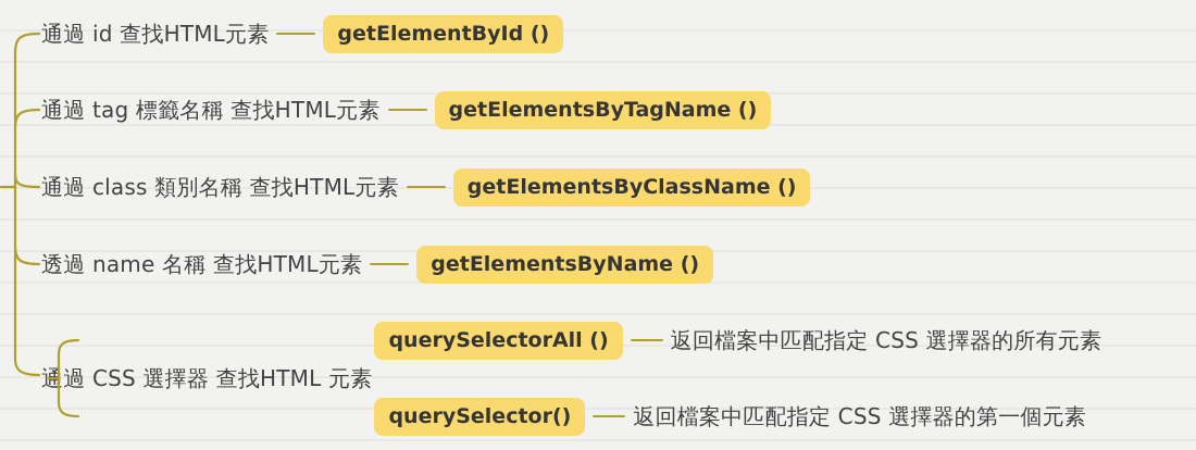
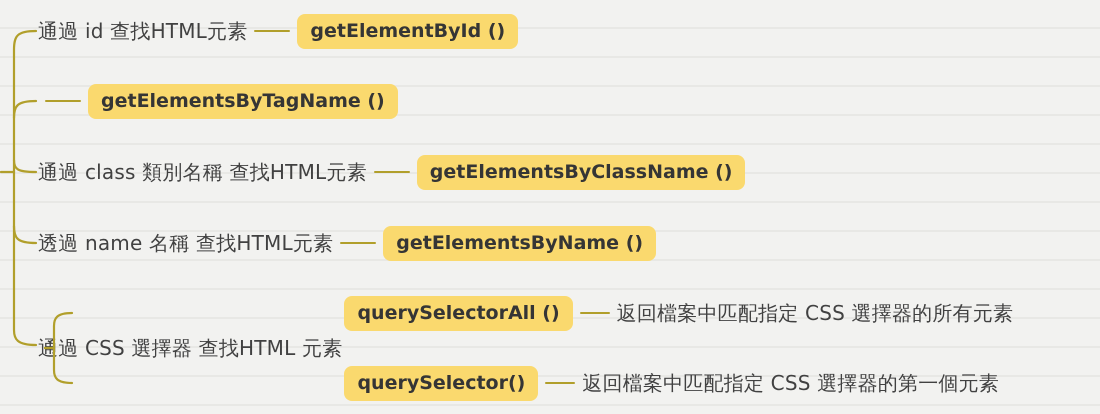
  通過 id 查找HTML元素
  getElementById ()
- 通過 tag 標籤名稱 查找HTML元素
  getElementsByTagName ()
  通過 class 類別名稱 查找HTML元素
  getElementsByClassName ()
  透過 name 名稱 查找HTML元素
  getElementsByName ()
  過 CSS 選擇器 查找HTML 元素
  querySelectorAll ()
  返回檔案中匹配指定 CSS 選擇器的所有元素
  querySelector()
  返回檔案中匹配指定 CSS 選擇器的第一個元素
